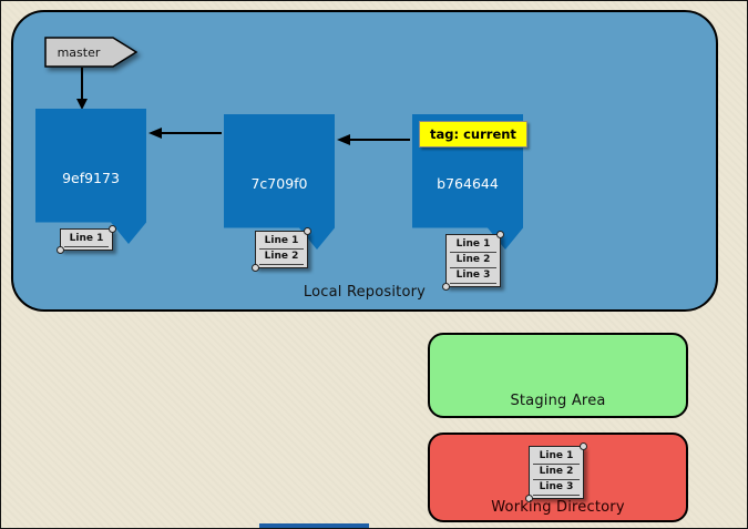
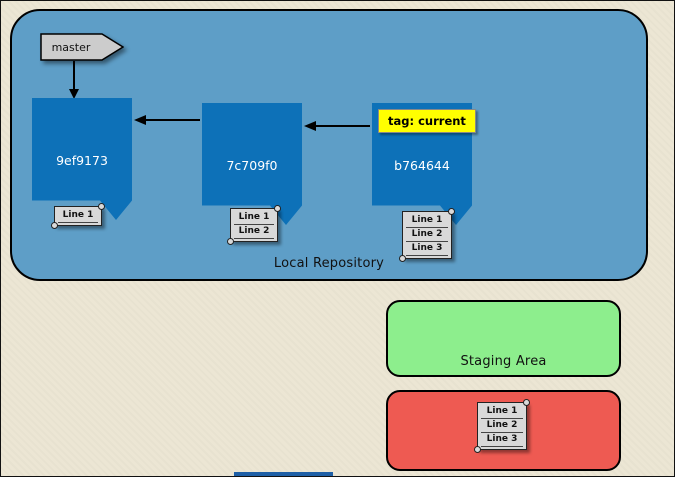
  master
  9ef9173
  7c709f0
  b764644
  tag: current
  Line 1
  Line 1
  Line 2
  Line 1
  Line 2
  Line 3
  Local Repository
  Staging Area
  Line 1
  Line 2
  Line 3
- Working Directory
